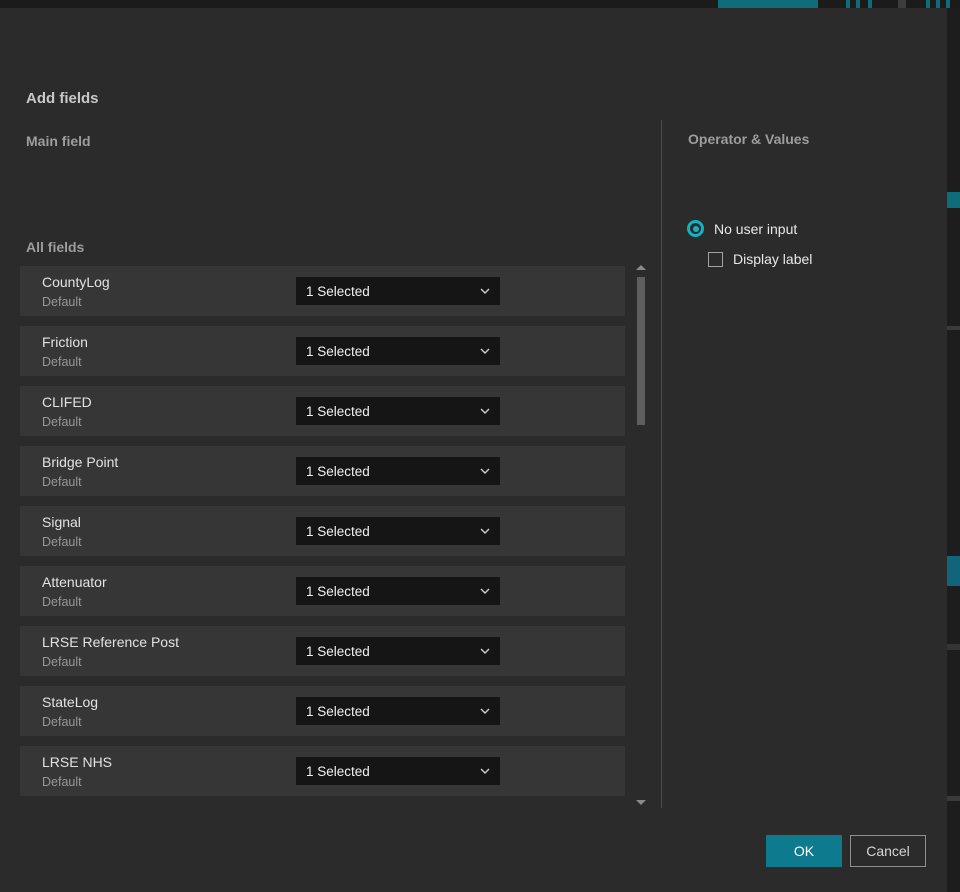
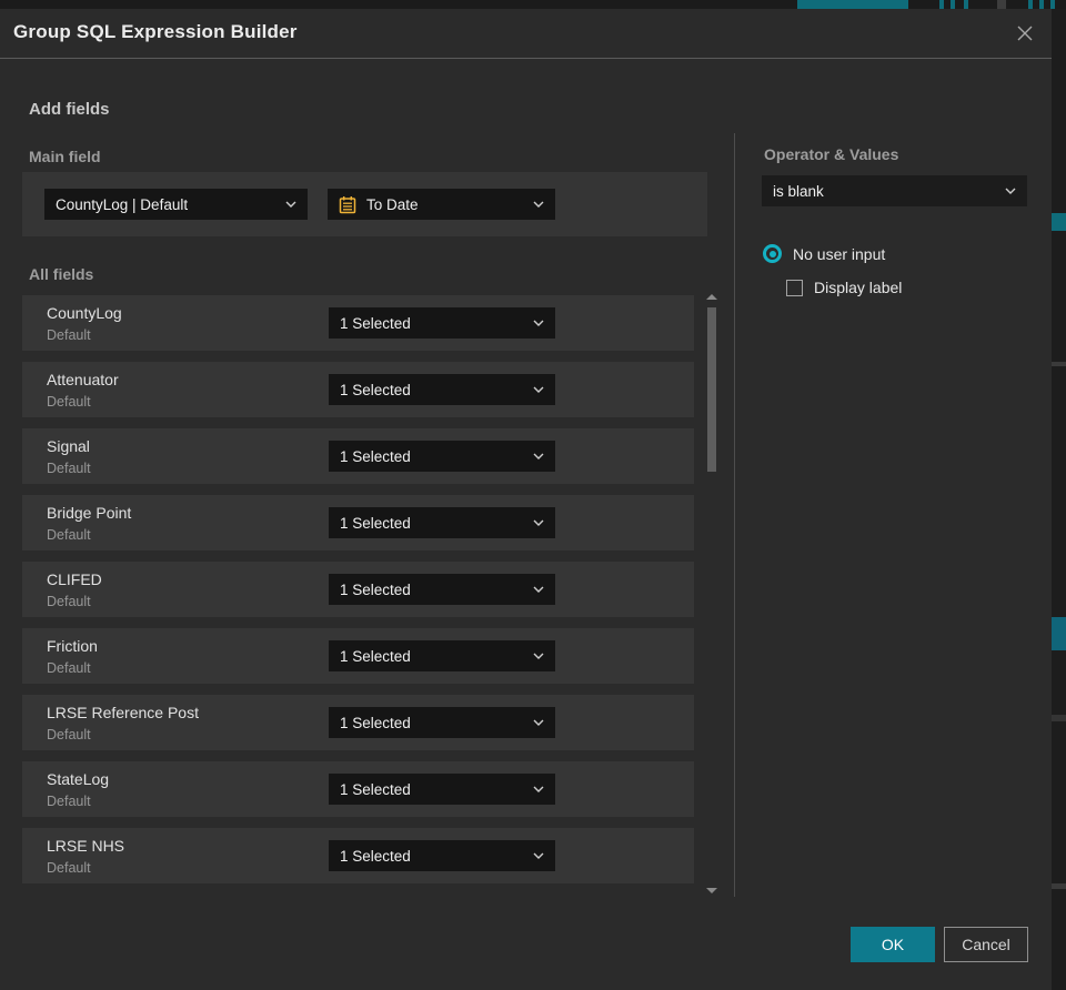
+ Group SQL Expression Builder
  Add fields
  Main field
+ CountyLog | Default
+ To Date
  All fields
  CountyLog
  Default
  1 Selected
- Friction
+ Attenuator
  Default
  1 Selected
- CLIFED
+ Signal
  Default
  1 Selected
  Bridge Point
  Default
  1 Selected
- Signal
+ CLIFED
  Default
  1 Selected
- Attenuator
+ Friction
  Default
  1 Selected
  LRSE Reference Post
  Default
  1 Selected
  StateLog
  Default
  1 Selected
  LRSE NHS
  Default
  1 Selected
  Operator & Values
+ is blank
  No user input
  Display label
  OK
  Cancel
